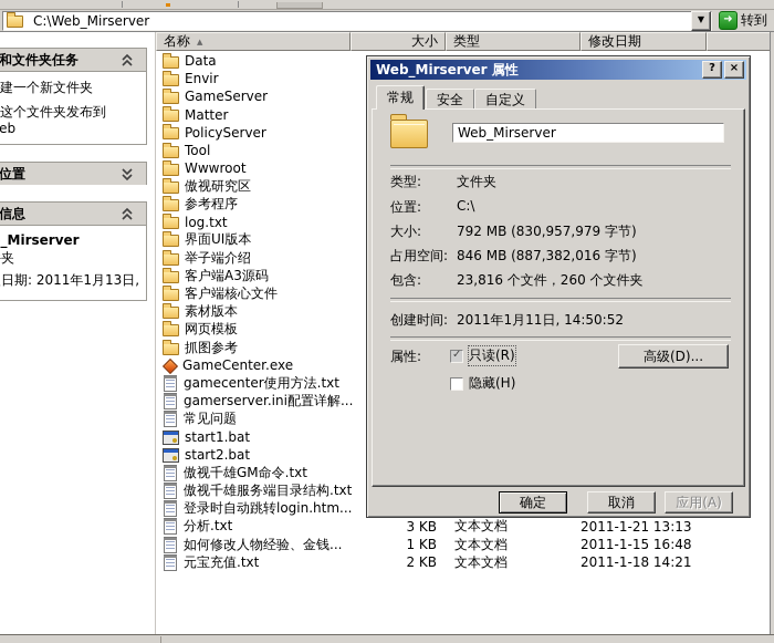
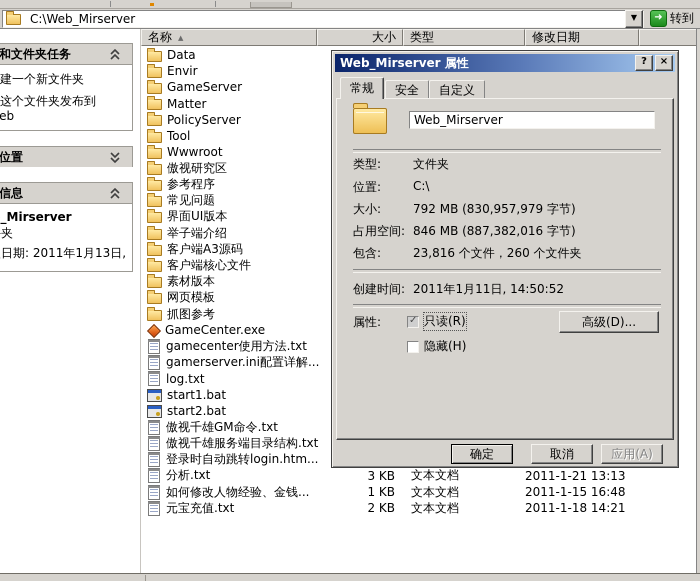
  C:\Web_Mirserver
  ▼
  ➜
  转到
  和文件夹任务
  建一个新文件夹
  这个文件夹发布到 eb
  _Mirserver
  日期: 2011年1月13日,
  名称
  ▲
  大小
  类型
  修改日期
  Data
  Envir
  GameServer
  Matter
  PolicyServer
  Tool
  Wwwroot
  傲视研究区
  参考程序
- log.txt
+ 常见问题
  界面UI版本
  举子端介绍
  客户端A3源码
  客户端核心文件
  素材版本
  网页模板
  抓图参考
  GameCenter.exe
  gamecenter使用方法.txt
  gamerserver.ini配置详解...
- 常见问题
+ log.txt
  start1.bat
  start2.bat
  傲视千雄GM命令.txt
  傲视千雄服务端目录结构.txt
  登录时自动跳转login.htm...
  分析.txt
  3 KB
  文本文档
  2011-1-21 13:13
  如何修改人物经验、金钱...
  1 KB
  文本文档
  2011-1-15 16:48
  元宝充值.txt
  2 KB
  文本文档
  2011-1-18 14:21
  Web_Mirserver 属性
  ?
  ×
  常规
  安全
  自定义
  Web_Mirserver
  类型:
  文件夹
  位置:
  C:\
  大小:
  792 MB (830,957,979 字节)
  占用空间:
  846 MB (887,382,016 字节)
  包含:
  23,816 个文件，260 个文件夹
  创建时间:
  2011年1月11日, 14:50:52
  属性:
  只读(R)
  隐藏(H)
  高级(D)...
  确定
  取消
  应用(A)
